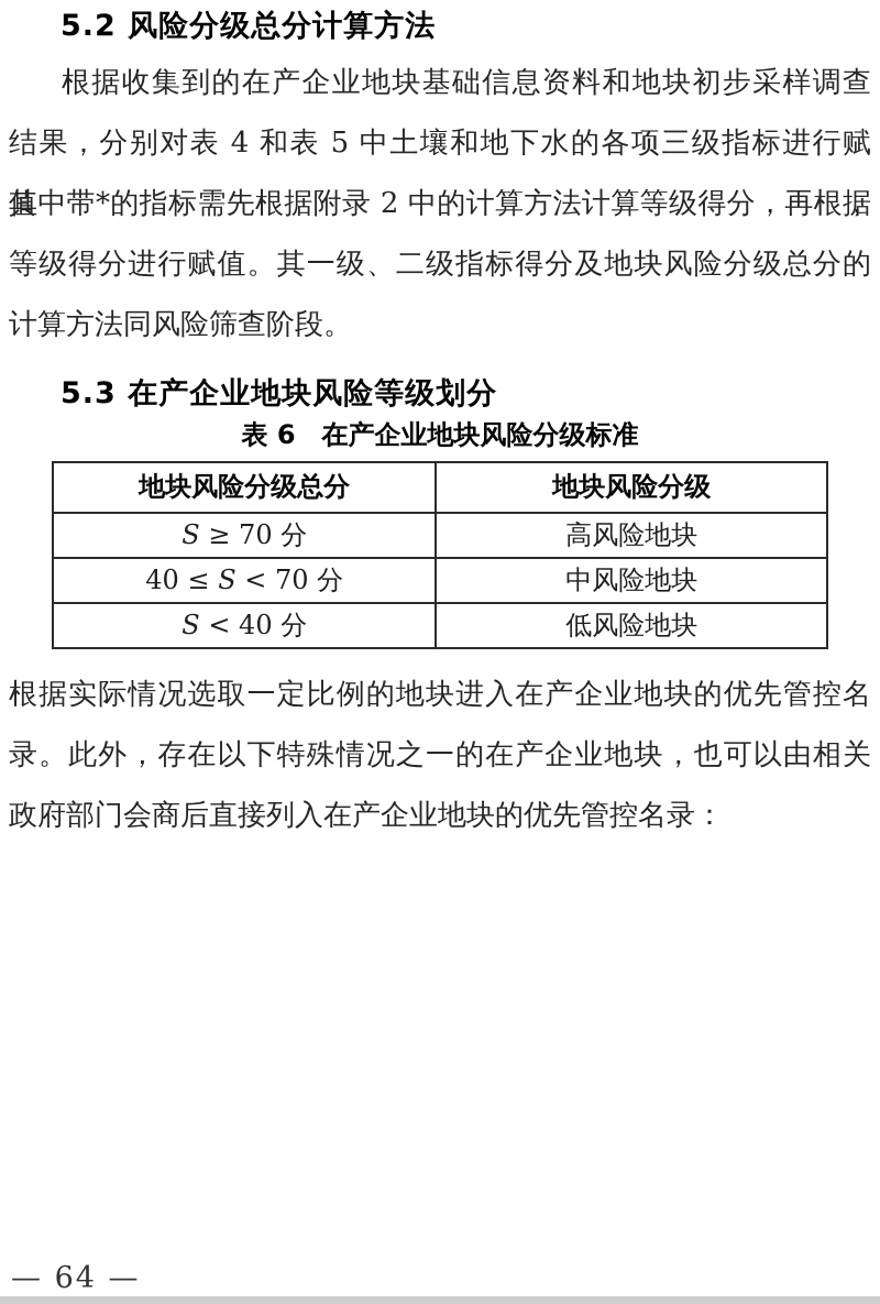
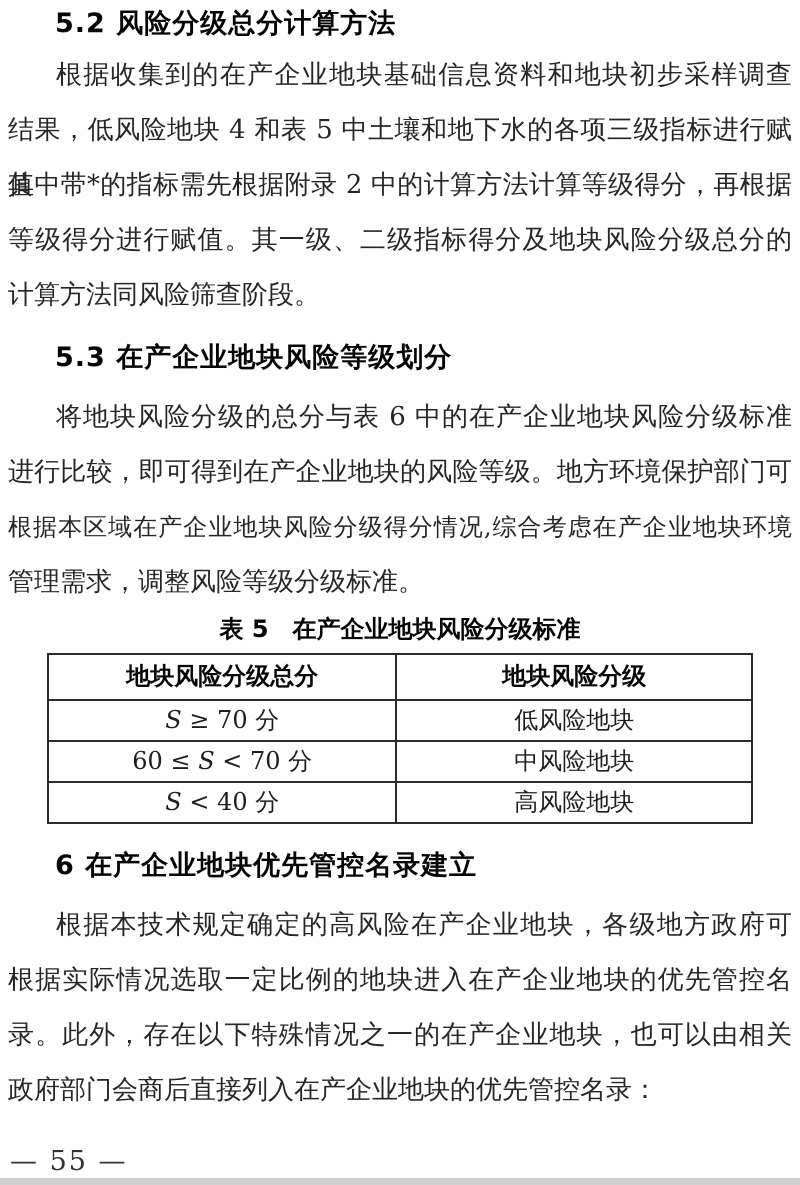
  5.2 风险分级总分计算方法
  根据收集到的在产企业地块基础信息资料和地块初步采样调查
- 结果，分别对表 4 和表 5 中土壤和地下水的各项三级指标进行赋值，
+ 结果，低风险地块 4 和表 5 中土壤和地下水的各项三级指标进行赋值，
  其中带*的指标需先根据附录 2 中的计算方法计算等级得分，再根据
  等级得分进行赋值。其一级、二级指标得分及地块风险分级总分的
  计算方法同风险筛查阶段。
  5.3 在产企业地块风险等级划分
+ 将地块风险分级的总分与表 6 中的在产企业地块风险分级标准
+ 进行比较，即可得到在产企业地块的风险等级。地方环境保护部门可
+ 根据本区域在产企业地块风险分级得分情况,综合考虑在产企业地块环境
+ 管理需求，调整风险等级分级标准。
- 表 6 在产企业地块风险分级标准
+ 表 5 在产企业地块风险分级标准
  地块风险分级总分	地块风险分级
- S ≥ 70 分	高风险地块
+ S ≥ 70 分	低风险地块
- 40 ≤ S < 70 分	中风险地块
+ 60 ≤ S < 70 分	中风险地块
- S < 40 分	低风险地块
+ S < 40 分	高风险地块
+ 6 在产企业地块优先管控名录建立
+ 根据本技术规定确定的高风险在产企业地块，各级地方政府可
  根据实际情况选取一定比例的地块进入在产企业地块的优先管控名
  录。此外，存在以下特殊情况之一的在产企业地块，也可以由相关
  政府部门会商后直接列入在产企业地块的优先管控名录：
- — 64 —
+ — 55 —
